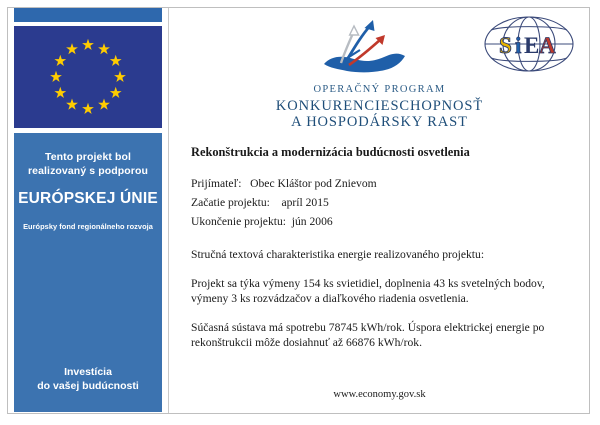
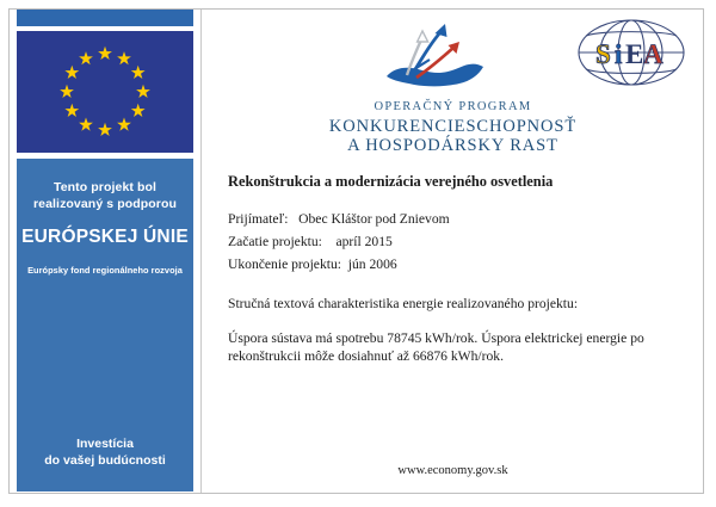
  Tento projekt bol
  realizovaný s podporou
  EURÓPSKEJ ÚNIE
  Európsky fond regionálneho rozvoja
  Investícia
  do vašej budúcnosti
  S
  i
  E
  A
  OPERAČNÝ PROGRAM
  KONKURENCIESCHOPNOSŤ
  A HOSPODÁRSKY RAST
- Rekonštrukcia a modernizácia budúcnosti osvetlenia
+ Rekonštrukcia a modernizácia verejného osvetlenia
  Prijímateľ: Obec Kláštor pod Znievom
  Začatie projektu: apríl 2015
  Ukončenie projektu: jún 2006
  Stručná textová charakteristika energie realizovaného projektu:
- Projekt sa týka výmeny 154 ks svietidiel, doplnenia 43 ks svetelných bodov, výmeny 3 ks rozvádzačov a diaľkového riadenia osvetlenia.
- Súčasná sústava má spotrebu 78745 kWh/rok. Úspora elektrickej energie po rekonštrukcii môže dosiahnuť až 66876 kWh/rok.
+ Úspora sústava má spotrebu 78745 kWh/rok. Úspora elektrickej energie po rekonštrukcii môže dosiahnuť až 66876 kWh/rok.
  www.economy.gov.sk
